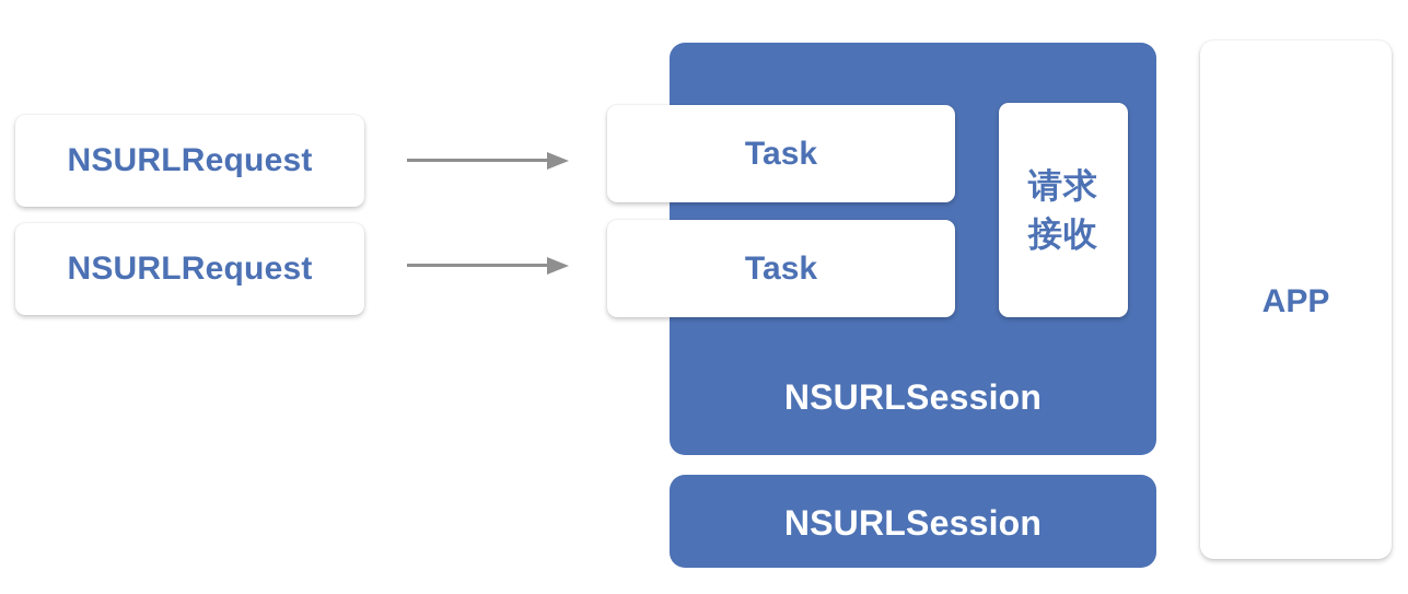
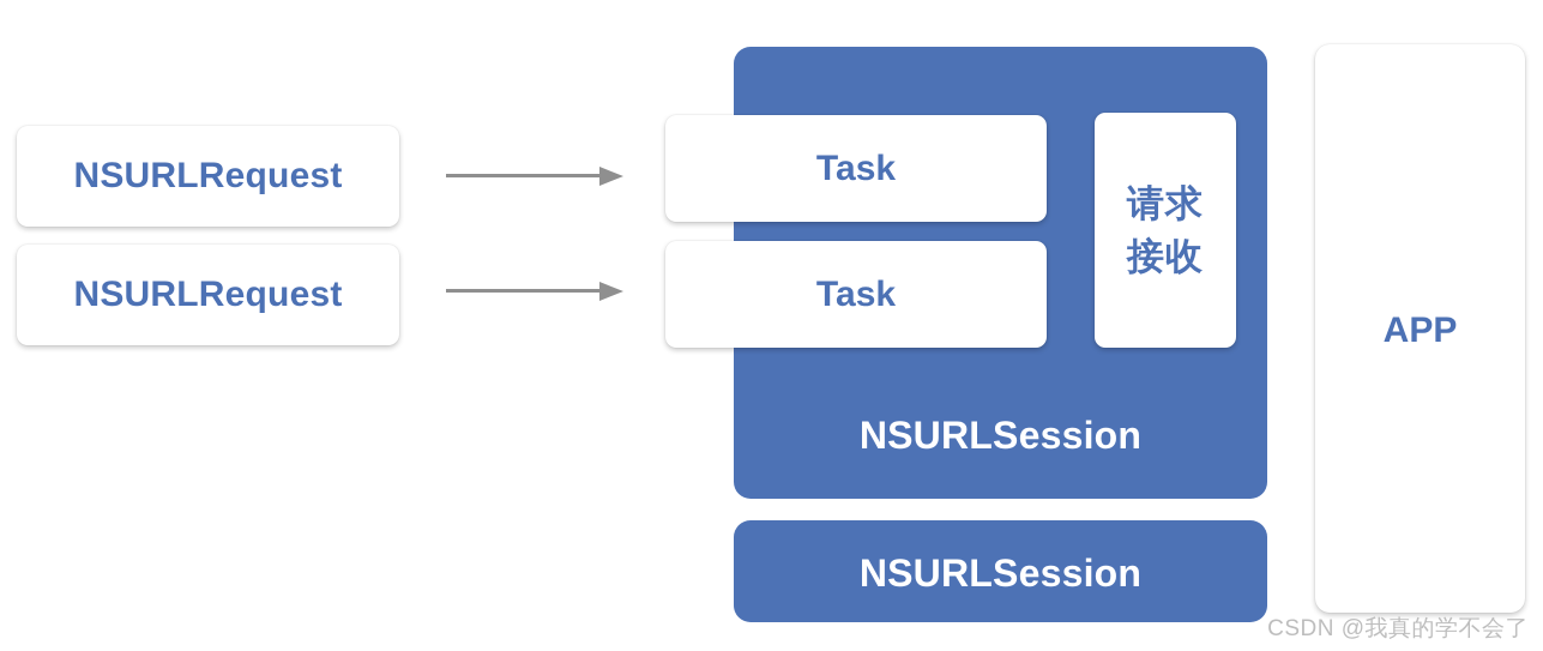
  NSURLRequest
  NSURLRequest
  Task
  Task
  请求
  接收
  NSURLSession
  NSURLSession
  APP
+ CSDN @我真的学不会了
